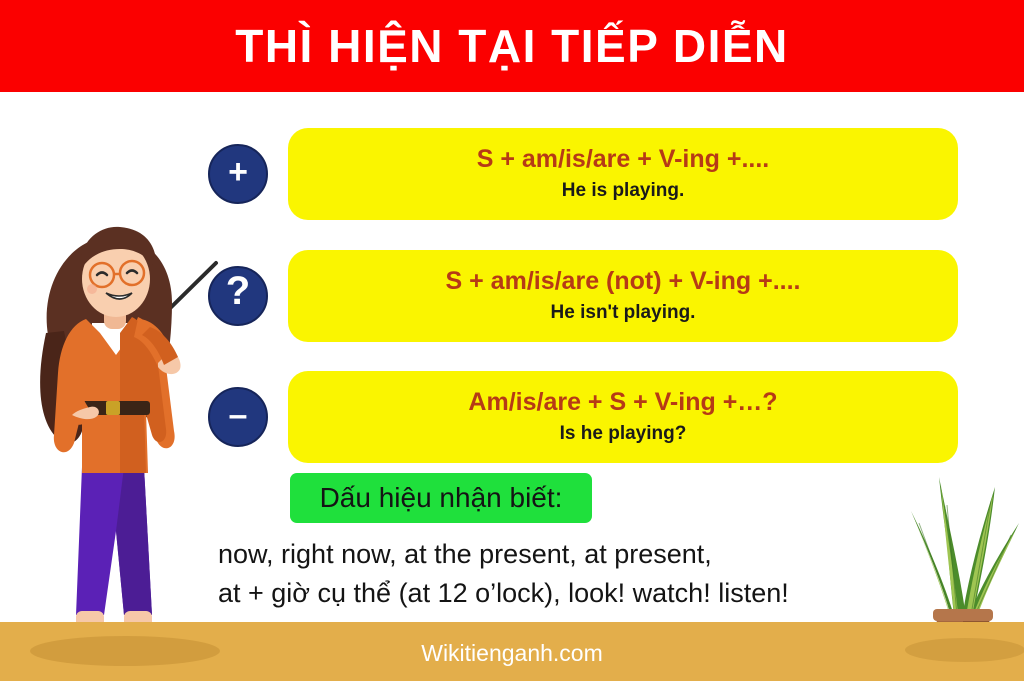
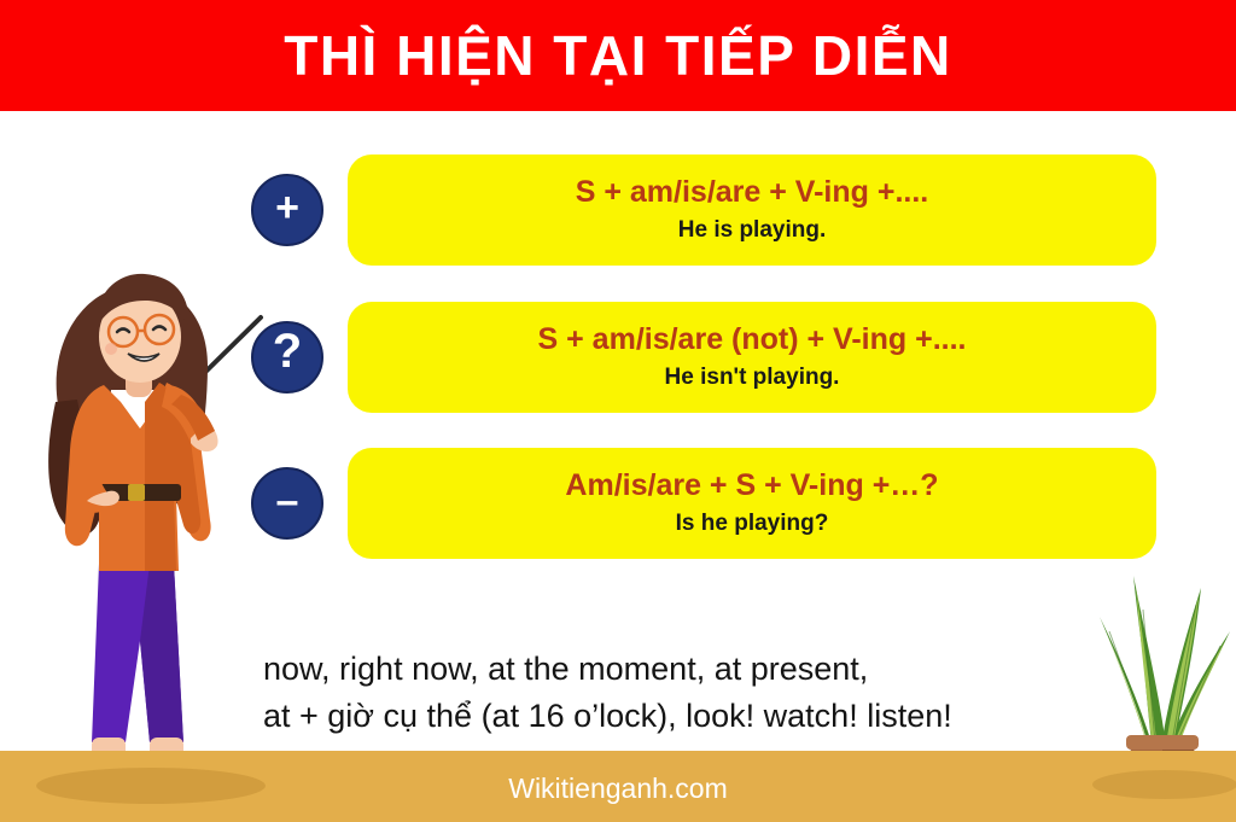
  THÌ HIỆN TẠI TIẾP DIỄN
  +
  S + am/is/are + V-ing +....
  He is playing.
  ?
  S + am/is/are (not) + V-ing +....
  He isn't playing.
  –
  Am/is/are + S + V-ing +…?
  Is he playing?
- Dấu hiệu nhận biết:
- now, right now, at the present, at present,
+ now, right now, at the moment, at present,
- at + giờ cụ thể (at 12 o’lock), look! watch! listen!
+ at + giờ cụ thể (at 16 o’lock), look! watch! listen!
  Wikitienganh.com
